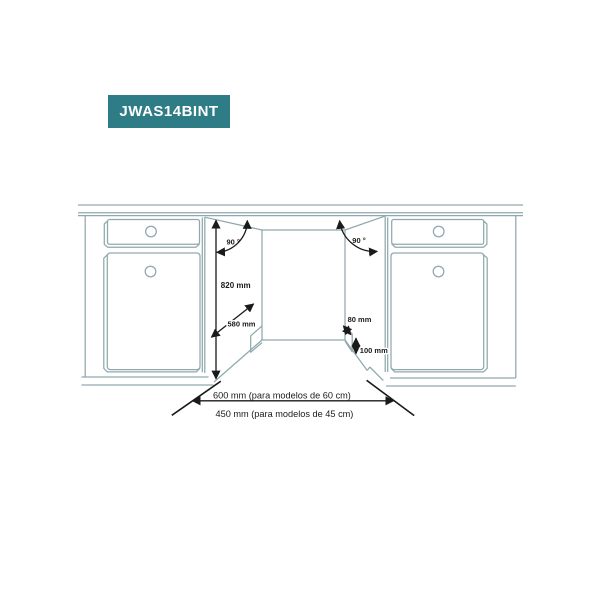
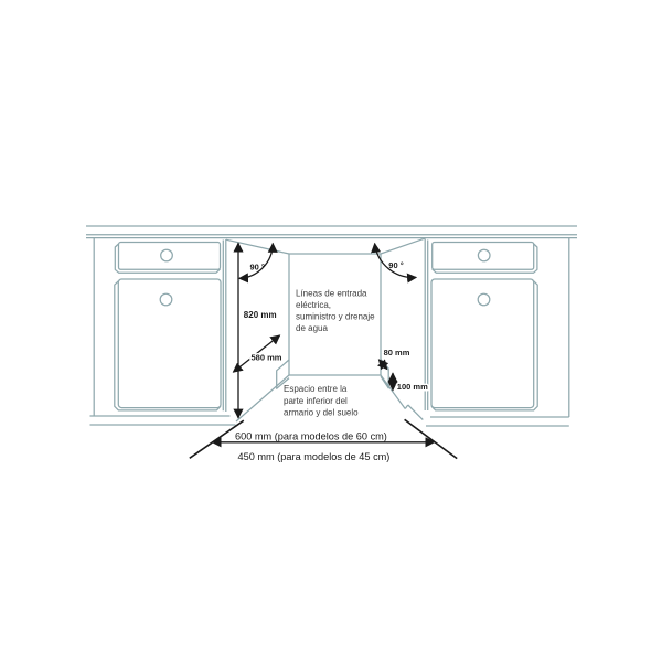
- JWAS14BINT
  820 mm
  90 °
  90 °
  580 mm
  80 mm
  100 mm
  600 mm (para modelos de 60 cm)
  450 mm (para modelos de 45 cm)
+ Líneas de entrada
+ eléctrica,
+ suministro y drenaje
+ de agua
+ Espacio entre la
+ parte inferior del
+ armario y del suelo
